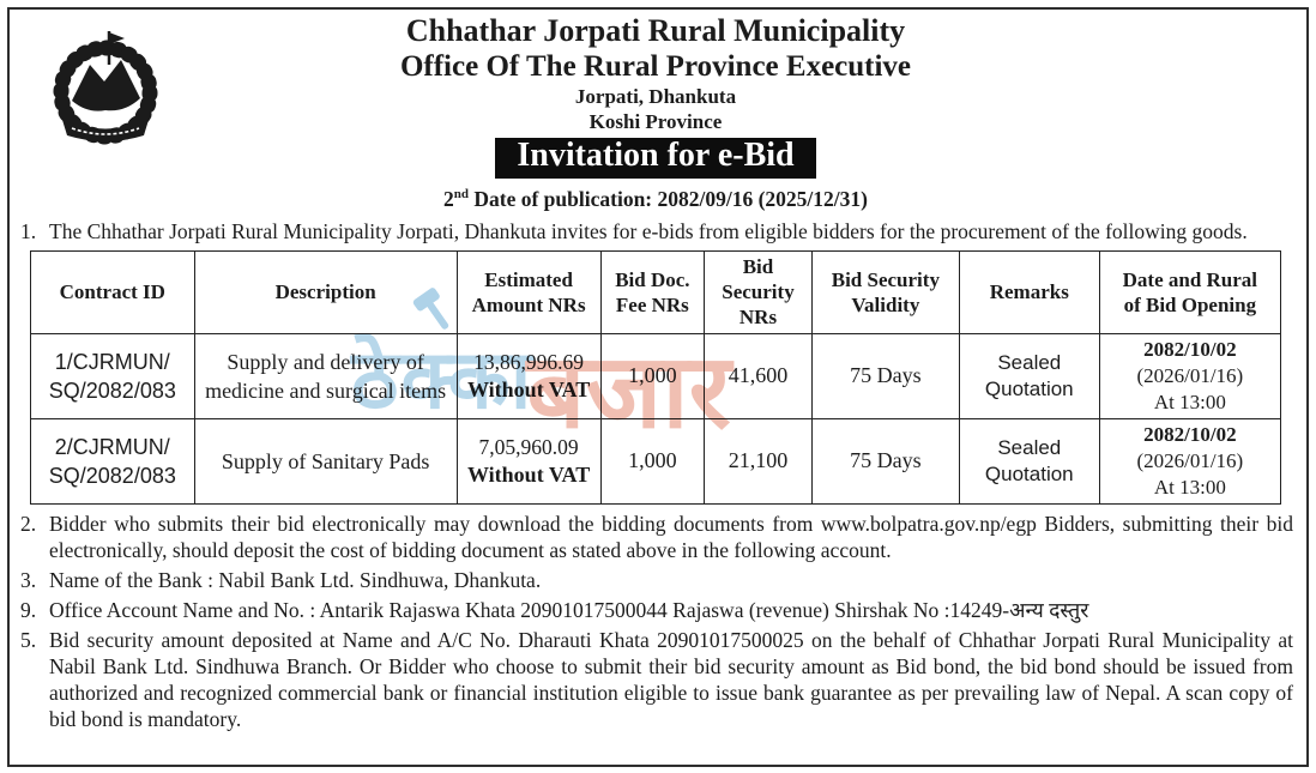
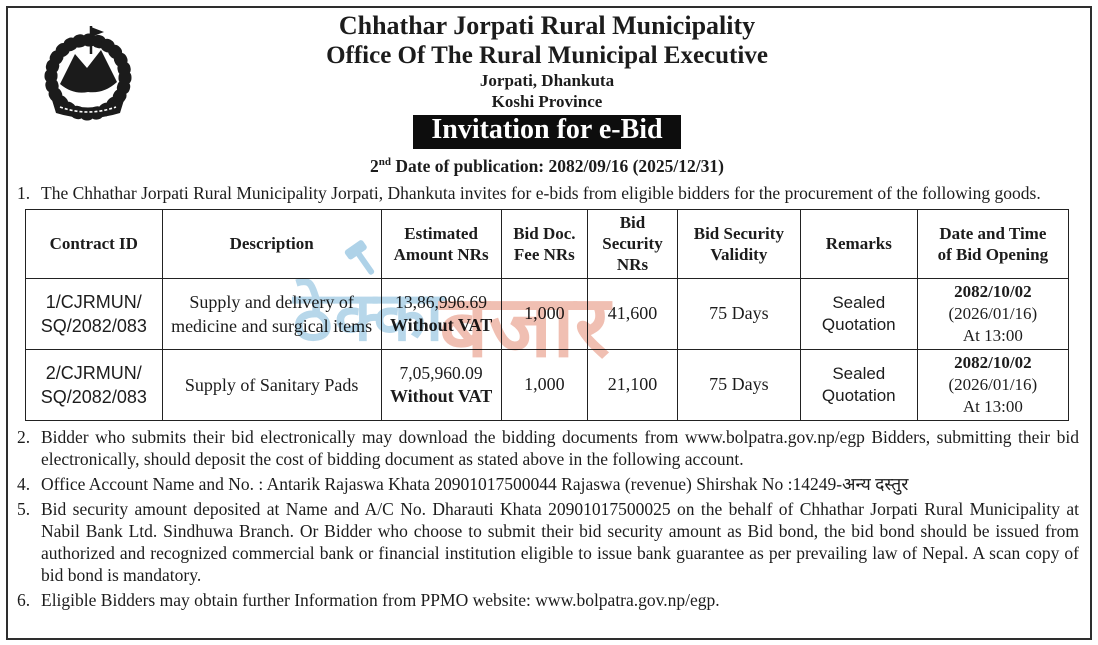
  Chhathar Jorpati Rural Municipality
- Office Of The Rural Province Executive
+ Office Of The Rural Municipal Executive
  Jorpati, Dhankuta
  Koshi Province
  Invitation for e-Bid
  2nd Date of publication: 2082/09/16 (2025/12/31)
  1.
  The Chhathar Jorpati Rural Municipality Jorpati, Dhankuta invites for e-bids from eligible bidders for the procurement of the following goods.
- Contract ID	Description	Estimated Amount NRs	Bid Doc. Fee NRs	Bid Security NRs	Bid Security Validity	Remarks	Date and Rural of Bid Opening
+ Contract ID	Description	Estimated Amount NRs	Bid Doc. Fee NRs	Bid Security NRs	Bid Security Validity	Remarks	Date and Time of Bid Opening
  1/CJRMUN/ SQ/2082/083	Supply and delivery of medicine and surgical items	13,86,996.69Without VAT	1,000	41,600	75 Days	Sealed Quotation	2082/10/02(2026/01/16)At 13:00
  2/CJRMUN/ SQ/2082/083	Supply of Sanitary Pads	7,05,960.09Without VAT	1,000	21,100	75 Days	Sealed Quotation	2082/10/02(2026/01/16)At 13:00
  ठेक्काबजार
  2.
  Bidder who submits their bid electronically may download the bidding documents from www.bolpatra.gov.np/egp Bidders, submitting their bid electronically, should deposit the cost of bidding document as stated above in the following account.
- 3.
- Name of the Bank : Nabil Bank Ltd. Sindhuwa, Dhankuta.
- 9.
+ 4.
  Office Account Name and No. : Antarik Rajaswa Khata 20901017500044 Rajaswa (revenue) Shirshak No :14249-अन्य दस्तुर
  5.
  Bid security amount deposited at Name and A/C No. Dharauti Khata 20901017500025 on the behalf of Chhathar Jorpati Rural Municipality at Nabil Bank Ltd. Sindhuwa Branch. Or Bidder who choose to submit their bid security amount as Bid bond, the bid bond should be issued from authorized and recognized commercial bank or financial institution eligible to issue bank guarantee as per prevailing law of Nepal. A scan copy of bid bond is mandatory.
+ 6.
+ Eligible Bidders may obtain further Information from PPMO website: www.bolpatra.gov.np/egp.
